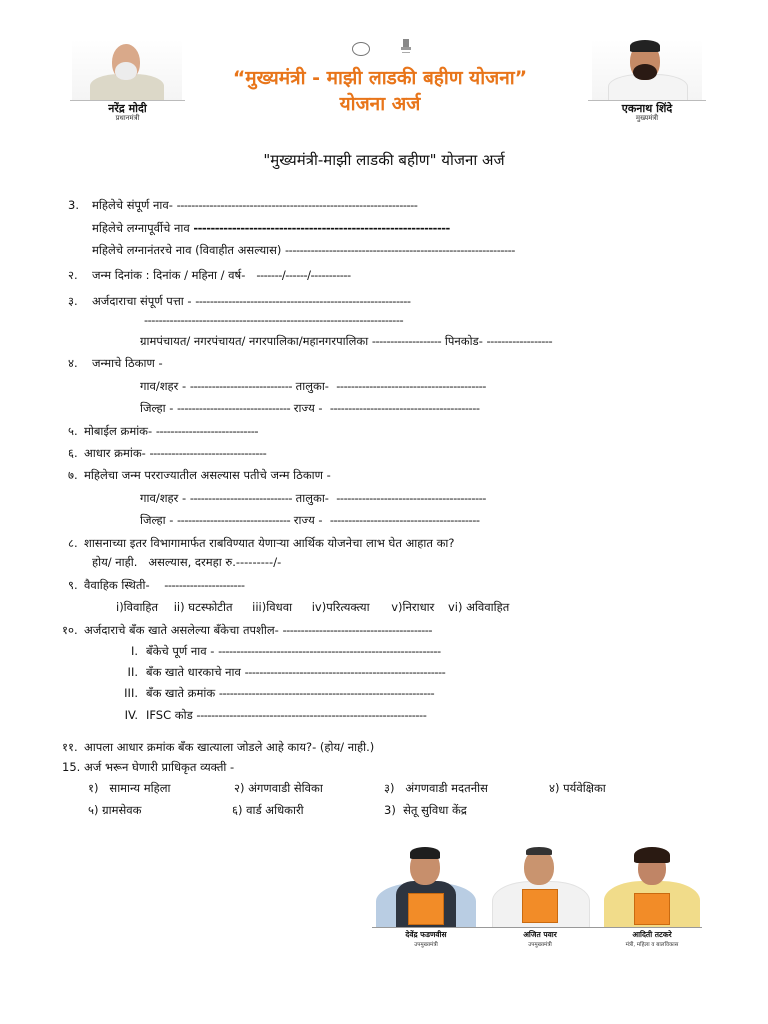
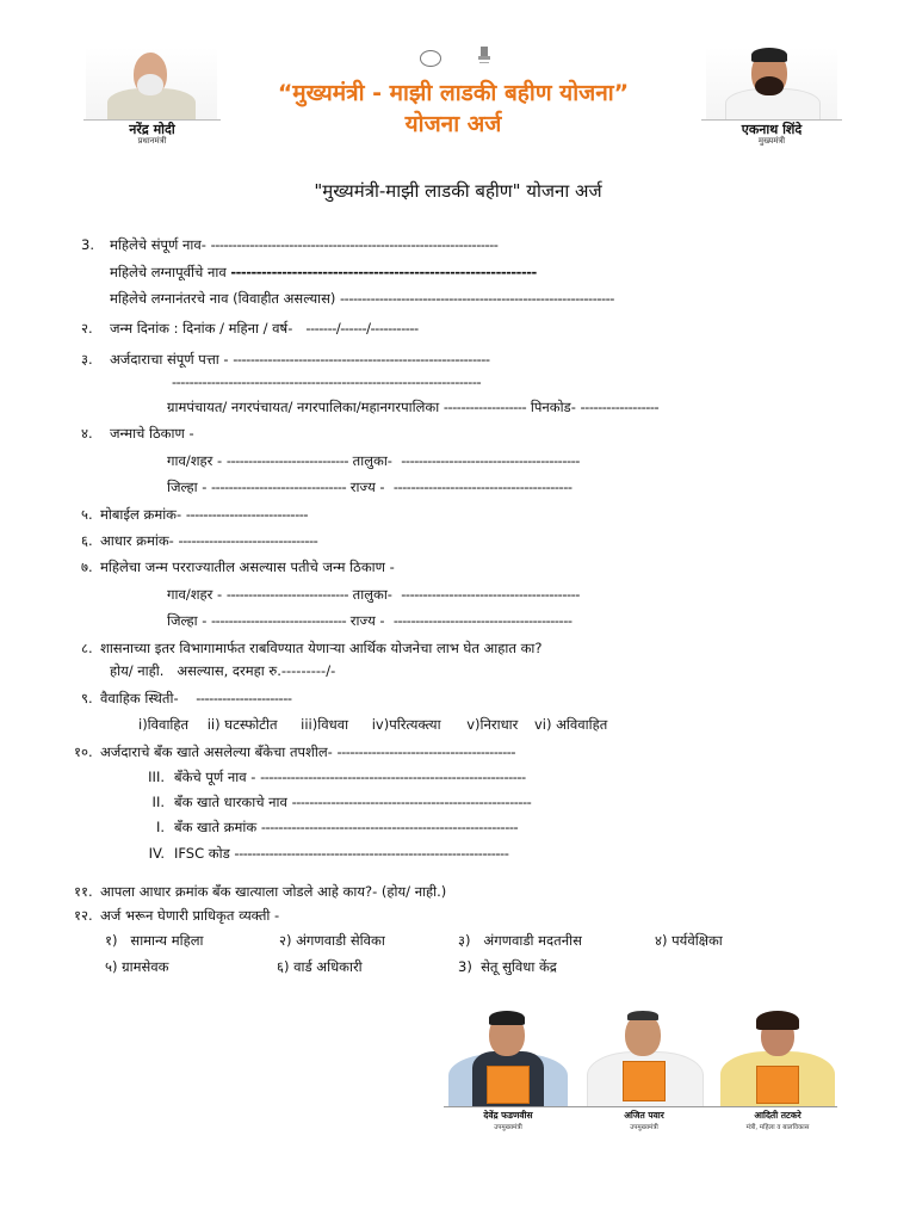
  नरेंद्र मोदी
  प्रधानमंत्री
  “मुख्यमंत्री - माझी लाडकी बहीण योजना”
  योजना अर्ज
  एकनाथ शिंदे
  मुख्यमंत्री
  "मुख्यमंत्री-माझी लाडकी बहीण" योजना अर्ज
  3. महिलेचे संपूर्ण नाव- ------------------------------------------------------------------
  महिलेचे लग्नापूर्वीचे नाव ------------------------------------------------------------
  महिलेचे लग्नानंतरचे नाव (विवाहीत असल्यास) ---------------------------------------------------------------
  २. जन्म दिनांक : दिनांक / महिना / वर्ष- -------/------/-----------
  ३. अर्जदाराचा संपूर्ण पत्ता - -----------------------------------------------------------
  -----------------------------------------------------------------------
  ग्रामपंचायत/ नगरपंचायत/ नगरपालिका/महानगरपालिका ------------------- पिनकोड- ------------------
  ४. जन्माचे ठिकाण -
  गाव/शहर - ---------------------------- तालुका- -----------------------------------------
  जिल्हा - ------------------------------- राज्य - -----------------------------------------
  ५. मोबाईल क्रमांक- ----------------------------
  ६. आधार क्रमांक- --------------------------------
  ७. महिलेचा जन्म परराज्यातील असल्यास पतीचे जन्म ठिकाण -
  गाव/शहर - ---------------------------- तालुका- -----------------------------------------
  जिल्हा - ------------------------------- राज्य - -----------------------------------------
  ८. शासनाच्या इतर विभागामार्फत राबविण्यात येणाऱ्या आर्थिक योजनेचा लाभ घेत आहात का?
  होय/ नाही. असल्यास, दरमहा रु.---------/-
  ९. वैवाहिक स्थिती- ----------------------
  i)विवाहित ii) घटस्फोटीत iii)विधवा iv)परित्यक्त्या v)निराधार vi) अविवाहित
  १०. अर्जदाराचे बँक खाते असलेल्या बँकेचा तपशील- -----------------------------------------
- I. बँकेचे पूर्ण नाव - -------------------------------------------------------------
+ III. बँकेचे पूर्ण नाव - -------------------------------------------------------------
  II. बँक खाते धारकाचे नाव -------------------------------------------------------
- III. बँक खाते क्रमांक -----------------------------------------------------------
+ I. बँक खाते क्रमांक -----------------------------------------------------------
  IV. IFSC कोड ---------------------------------------------------------------
  ११. आपला आधार क्रमांक बँक खात्याला जोडले आहे काय?- (होय/ नाही.)
- 15. अर्ज भरून घेणारी प्राधिकृत व्यक्ती -
+ १२. अर्ज भरून घेणारी प्राधिकृत व्यक्ती -
  १) सामान्य महिला
  २) अंगणवाडी सेविका
  ३) अंगणवाडी मदतनीस
  ४) पर्यवेक्षिका
  ५) ग्रामसेवक
  ६) वार्ड अधिकारी
  3) सेतू सुविधा केंद्र
  देवेंद्र फडणवीस
  अजित पवार
  आदिती तटकरे
